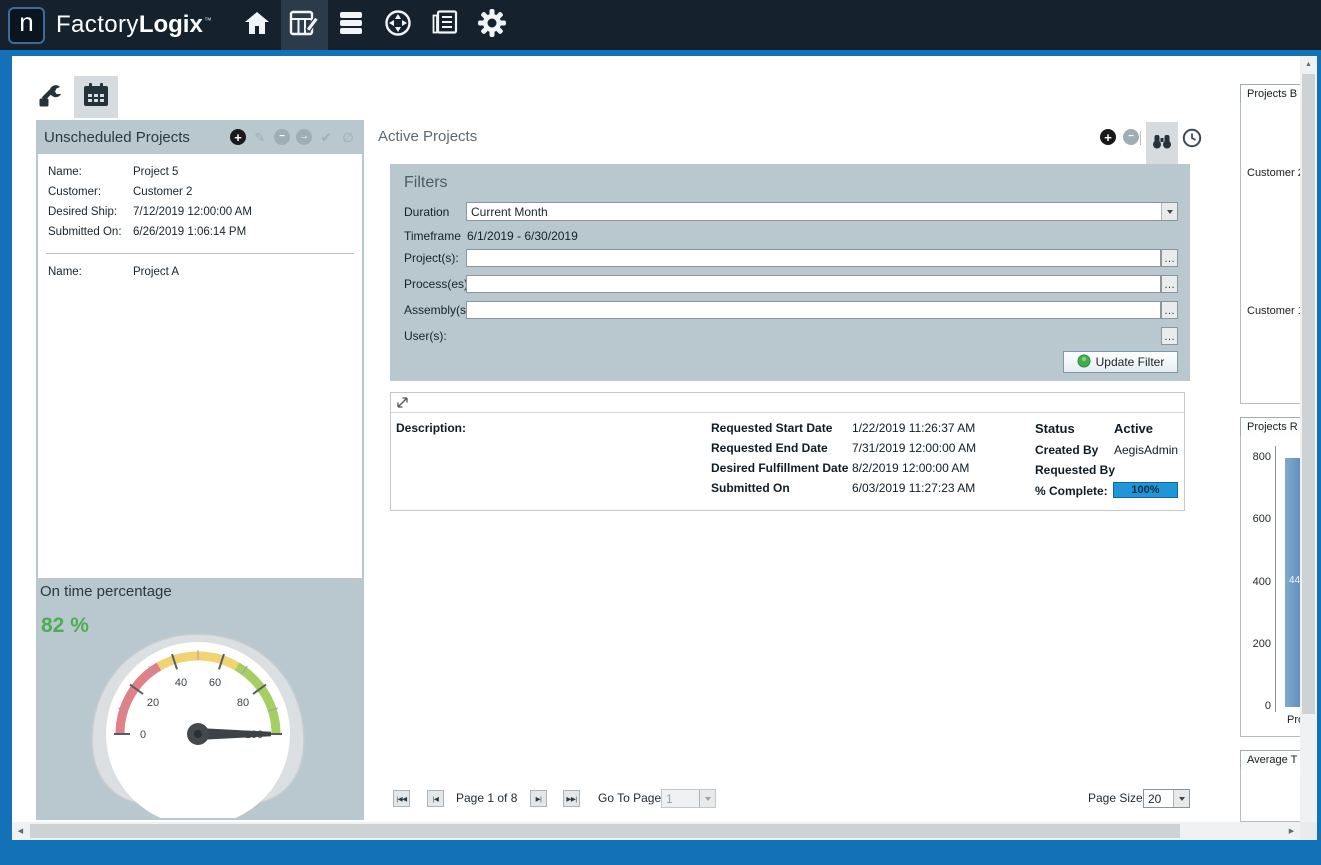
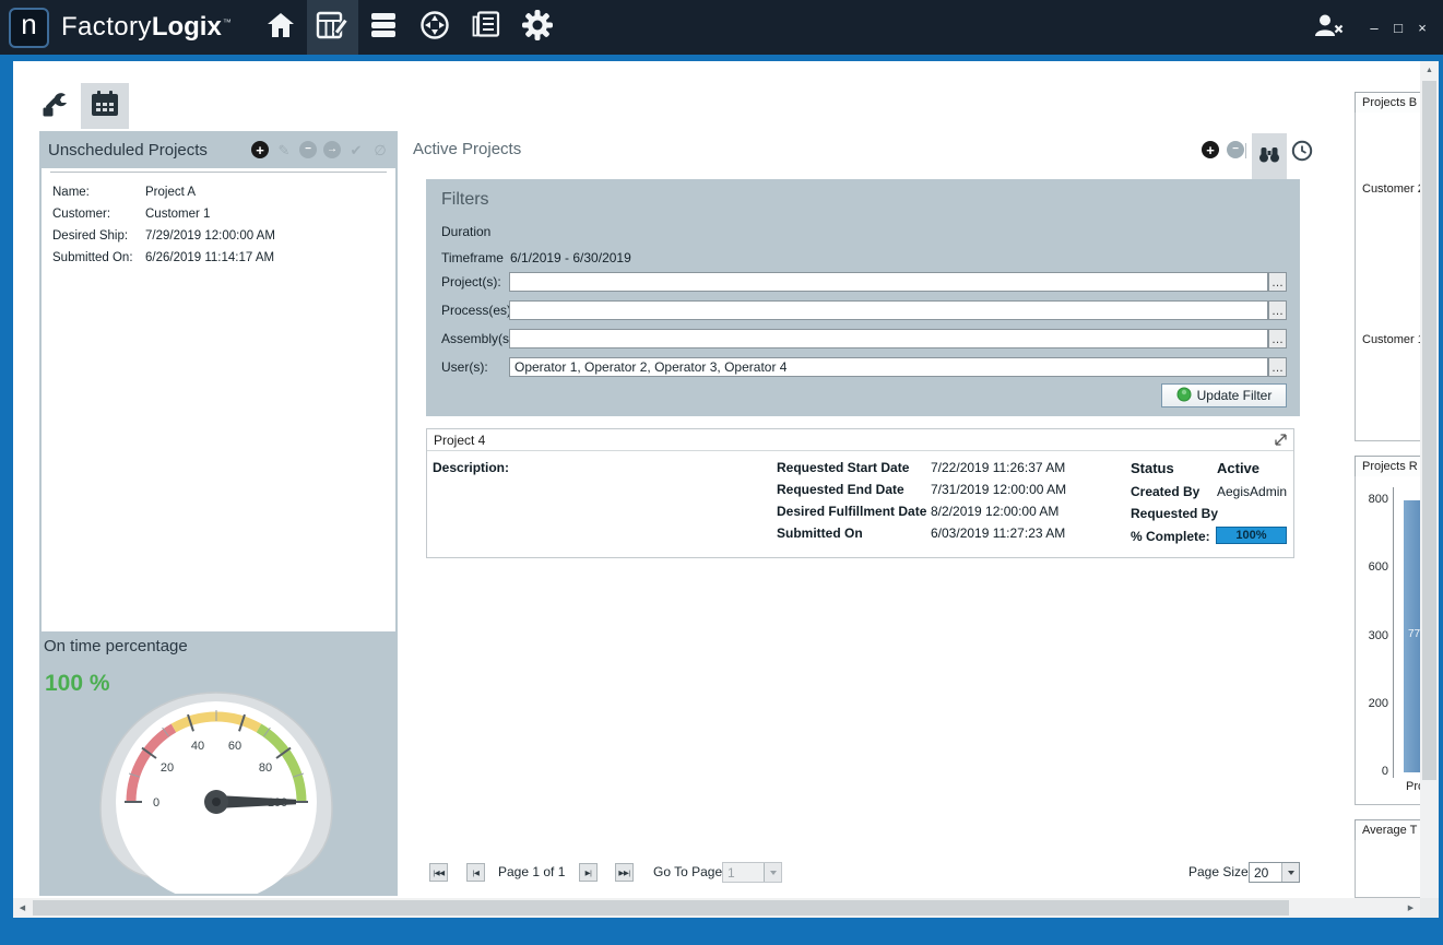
  n
  FactoryLogix™
+ –
+ □
+ ×
  Unscheduled Projects
  +
  −
  →
  ✔
- Name: Project 5
- Customer: Customer 2
- Desired Ship: 7/12/2019 12:00:00 AM
- Submitted On: 6/26/2019 1:06:14 PM
  Name: Project A
+ Customer: Customer 1
+ Desired Ship: 7/29/2019 12:00:00 AM
+ Submitted On: 6/26/2019 11:14:17 AM
  On time percentage
- 82 %
+ 100 %
  0
  20
  40
  60
  80
  Active Projects
  +
  −
  Filters
  Duration
- Current Month
  Timeframe
  6/1/2019 - 6/30/2019
  Project(s):
  …
  Process(es
  …
  Assembly(s
  …
  User(s):
+ Operator 1, Operator 2, Operator 3, Operator 4
  …
  Update Filter
+ Project 4
  Description:
  Requested Start Date
- 1/22/2019 11:26:37 AM
+ 7/22/2019 11:26:37 AM
  Requested End Date
  7/31/2019 12:00:00 AM
  Desired Fulfillment Date
  8/2/2019 12:00:00 AM
  Submitted On
  6/03/2019 11:27:23 AM
  Status
  Active
  Created By
  AegisAdmin
  Requested By
  % Complete:
  100%
- Page 1 of 8
+ Page 1 of 1
  Go To Page
  1
  Page Size
  20
  Projects B
  Customer
  Customer
  Projects R
  800
  600
- 400
+ 300
  200
  0
- 44
+ 77
  Average T
